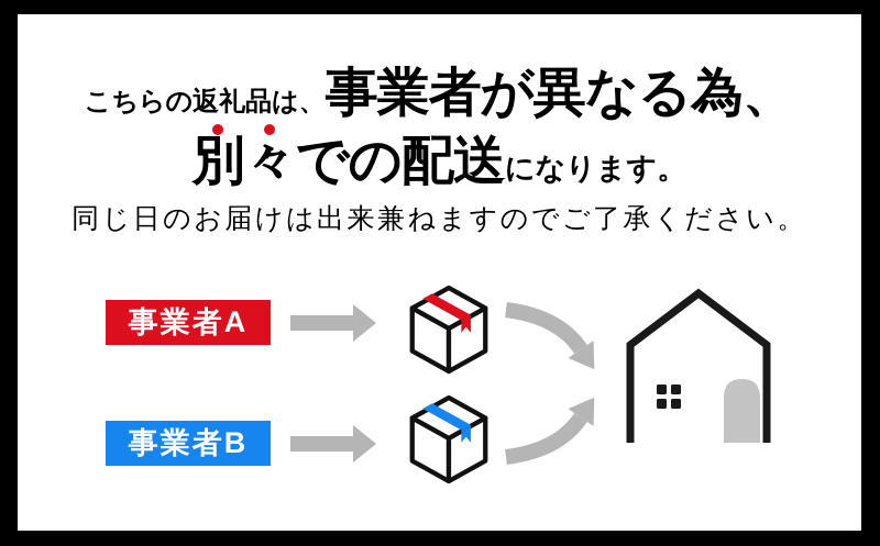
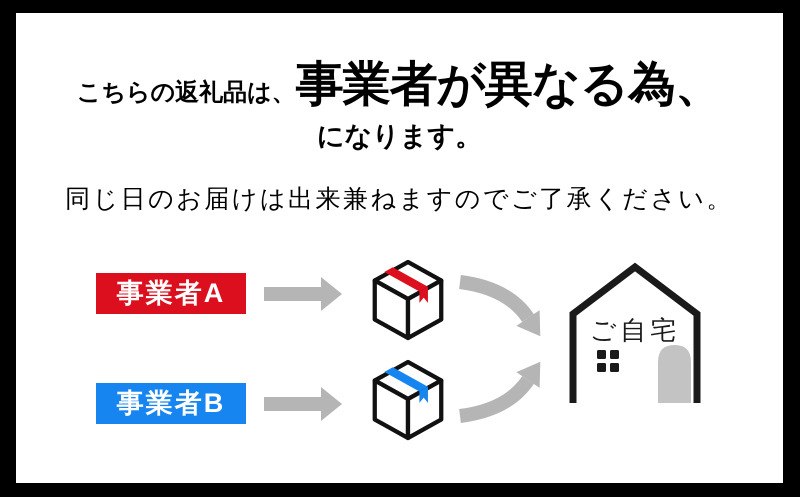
  こちらの返礼品は、
  事業者が異なる為、
- 別々での配送
  になります。
  同じ日のお届けは出来兼ねますのでご了承ください。
  事業者A
  事業者B
+ ご自宅
